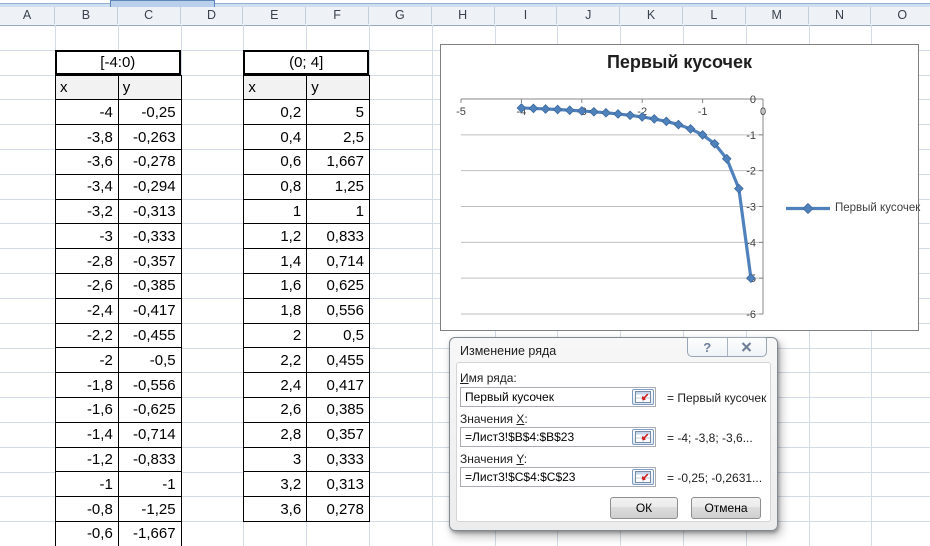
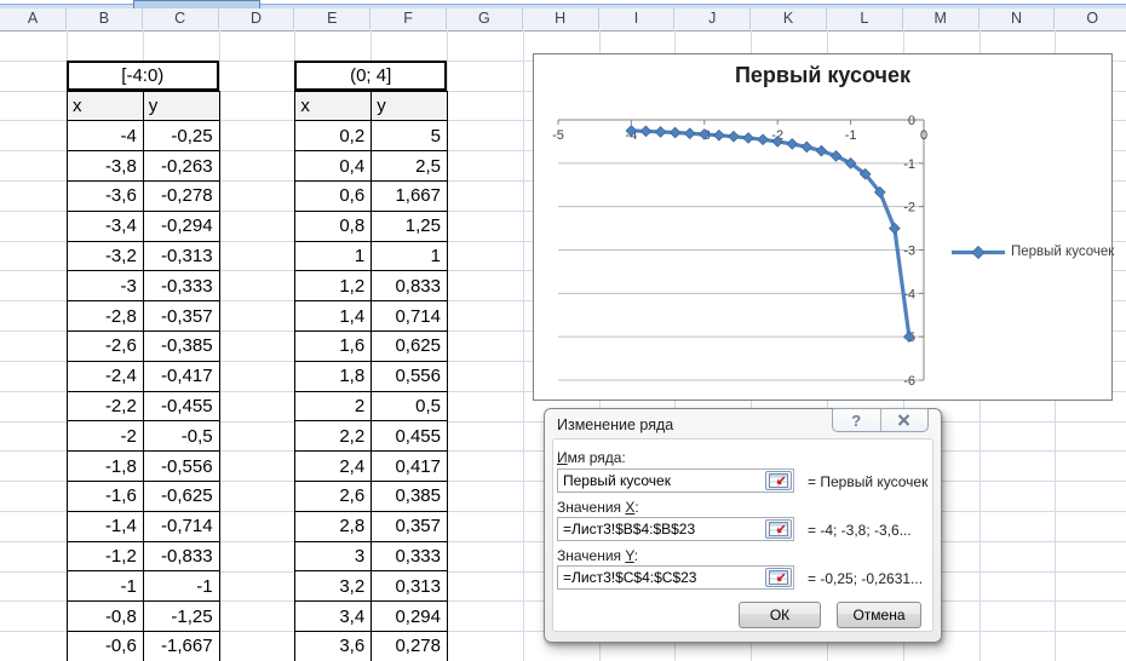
  A
  B
  C
  D
  E
  F
  G
  H
  I
  J
  K
  L
  M
  N
  O
  [-4:0)
  x
  y
  -4
  -0,25
  -3,8
  -0,263
  -3,6
  -0,278
  -3,4
  -0,294
  -3,2
  -0,313
  -3
  -0,333
  -2,8
  -0,357
  -2,6
  -0,385
  -2,4
  -0,417
  -2,2
  -0,455
  -2
  -0,5
  -1,8
  -0,556
  -1,6
  -0,625
  -1,4
  -0,714
  -1,2
  -0,833
  -1
  -1
  -0,8
  -1,25
  -0,6
  -1,667
  (0; 4]
  x
  y
  0,2
  5
  0,4
  2,5
  0,6
  1,667
  0,8
  1,25
  1
  1
  1,2
  0,833
  1,4
  0,714
  1,6
  0,625
  1,8
  0,556
  2
  0,5
  2,2
  0,455
  2,4
  0,417
  2,6
  0,385
  2,8
  0,357
  3
  0,333
  3,2
  0,313
+ 3,4
+ 0,294
  3,6
  0,278
  Первый кусочек
  -5
  -4
  -2
  -1
  0
  0
  -1
  -2
  -3
  -4
  -6
  Первый кусочек
  Изменение ряда
  ?
  Имя ряда:
  Первый кусочек
  = Первый кусочек
  Значения X:
  =Лист3!$B$4:$B$23
  = -4; -3,8; -3,6...
  Значения Y:
  =Лист3!$C$4:$C$23
  = -0,25; -0,2631...
  ОК
  Отмена
